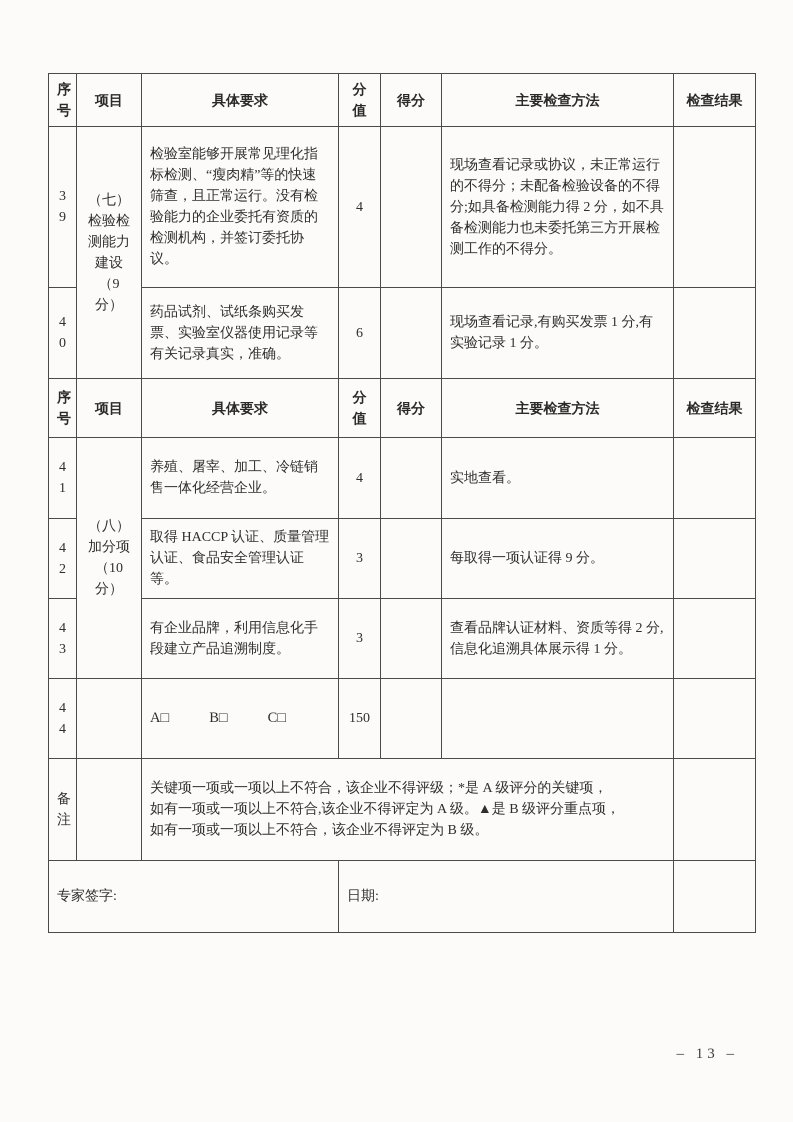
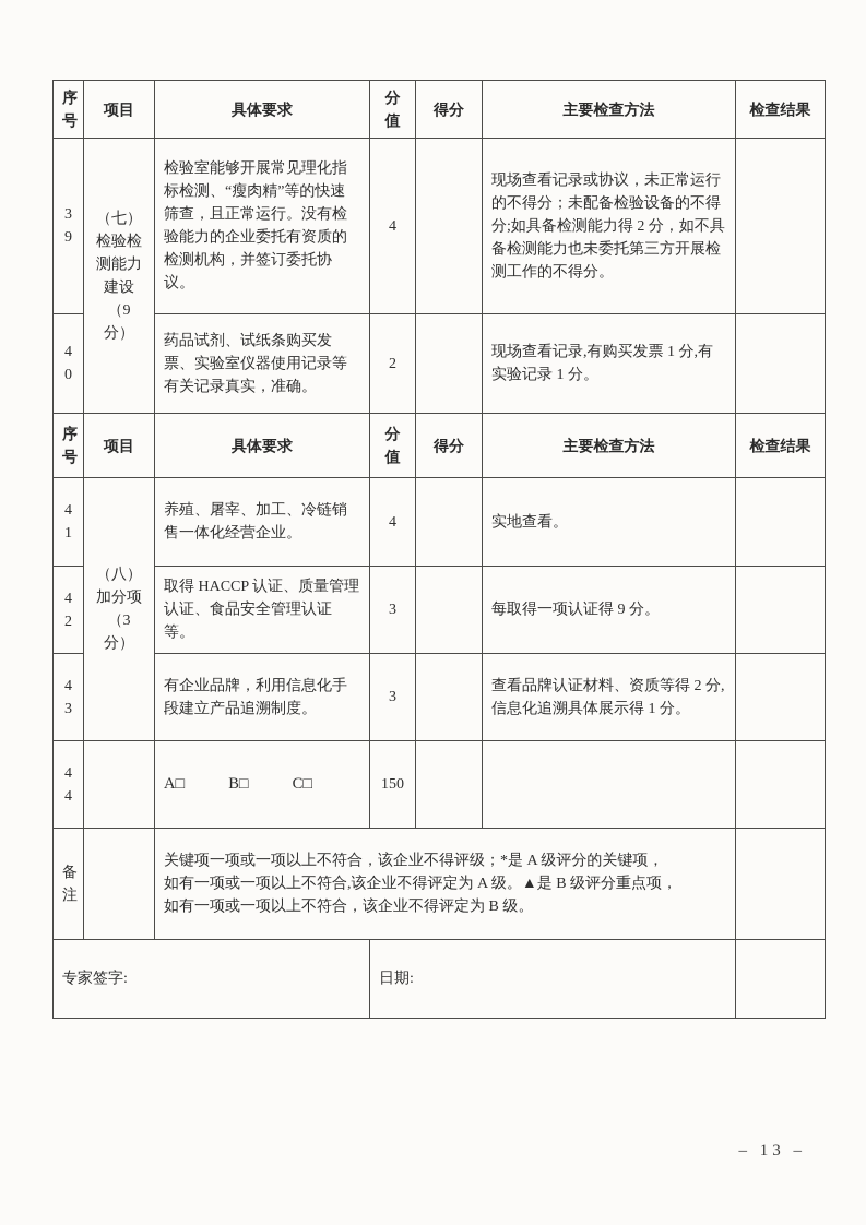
  序 号	项目	具体要求	分 值	得分	主要检查方法	检查结果
  39	（七） 检验检 测能力 建设（9 分）	检验室能够开展常见理化指标检测、“瘦肉精”等的快速筛查，且正常运行。没有检验能力的企业委托有资质的检测机构，并签订委托协议。	4		现场查看记录或协议，未正常运行的不得分；未配备检验设备的不得分;如具备检测能力得 2 分，如不具备检测能力也未委托第三方开展检测工作的不得分。
- 40	药品试剂、试纸条购买发票、实验室仪器使用记录等有关记录真实，准确。	6		现场查看记录,有购买发票 1 分,有实验记录 1 分。
+ 40	药品试剂、试纸条购买发票、实验室仪器使用记录等有关记录真实，准确。	2		现场查看记录,有购买发票 1 分,有实验记录 1 分。
  序 号	项目	具体要求	分 值	得分	主要检查方法	检查结果
- 41	（八） 加分项 （10 分）	养殖、屠宰、加工、冷链销售一体化经营企业。	4		实地查看。
+ 41	（八） 加分项 （3 分）	养殖、屠宰、加工、冷链销售一体化经营企业。	4		实地查看。
  42	取得 HACCP 认证、质量管理认证、食品安全管理认证等。	3		每取得一项认证得 9 分。
  43	有企业品牌，利用信息化手段建立产品追溯制度。	3		查看品牌认证材料、资质等得 2 分,信息化追溯具体展示得 1 分。
  44		A□ B□ C□	150
  备 注		关键项一项或一项以上不符合，该企业不得评级；*是 A 级评分的关键项， 如有一项或一项以上不符合,该企业不得评定为 A 级。▲是 B 级评分重点项， 如有一项或一项以上不符合，该企业不得评定为 B 级。
  专家签字:	日期:
  – 13 –
